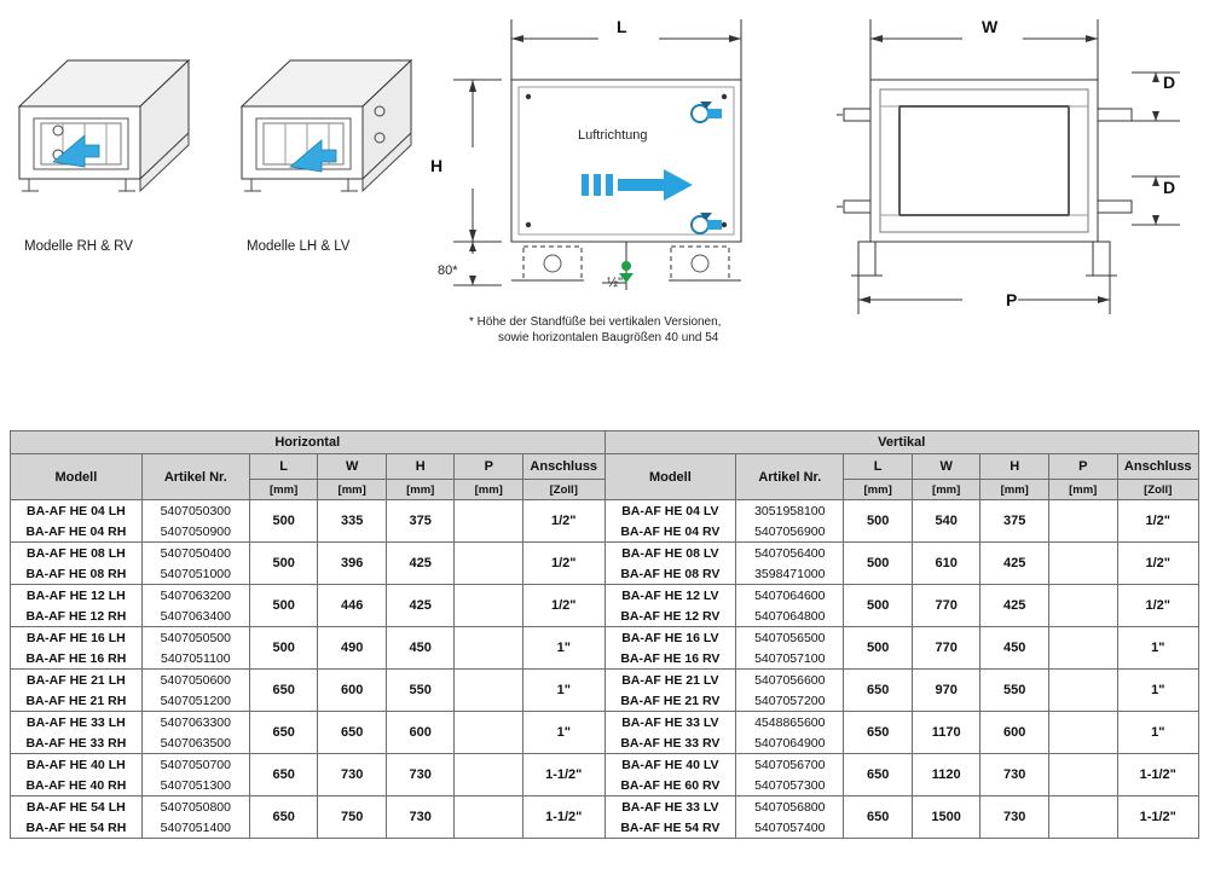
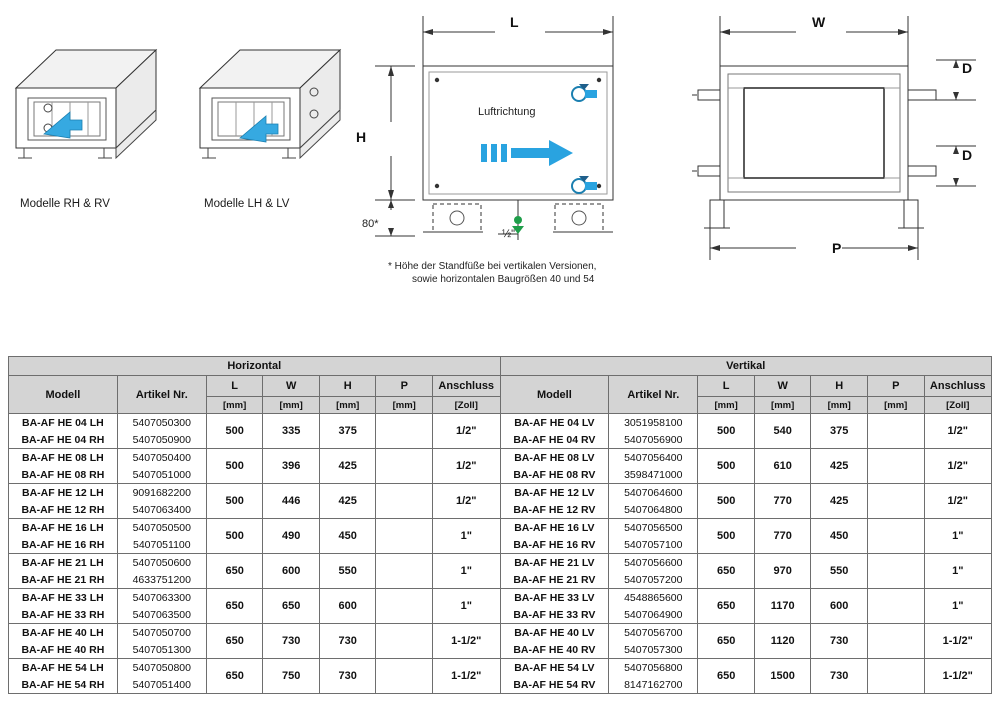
  Modelle RH & RV
  Modelle LH & LV
  L
  H
  80*
  Luftrichtung
  ½"
  * Höhe der Standfüße bei vertikalen Versionen,
  sowie horizontalen Baugrößen 40 und 54
  W
  P
  D
  D
  Horizontal	Vertikal
  Modell	Artikel Nr.	L	W	H	P	Anschluss	Modell	Artikel Nr.	L	W	H	P	Anschluss
  [mm]	[mm]	[mm]	[mm]	[Zoll]	[mm]	[mm]	[mm]	[mm]	[Zoll]
  BA-AF HE 04 LH	5407050300	500	335	375		1/2"	BA-AF HE 04 LV	3051958100	500	540	375		1/2"
  BA-AF HE 04 RH	5407050900	BA-AF HE 04 RV	5407056900
  BA-AF HE 08 LH	5407050400	500	396	425		1/2"	BA-AF HE 08 LV	5407056400	500	610	425		1/2"
  BA-AF HE 08 RH	5407051000	BA-AF HE 08 RV	3598471000
- BA-AF HE 12 LH	5407063200	500	446	425		1/2"	BA-AF HE 12 LV	5407064600	500	770	425		1/2"
+ BA-AF HE 12 LH	9091682200	500	446	425		1/2"	BA-AF HE 12 LV	5407064600	500	770	425		1/2"
  BA-AF HE 12 RH	5407063400	BA-AF HE 12 RV	5407064800
  BA-AF HE 16 LH	5407050500	500	490	450		1"	BA-AF HE 16 LV	5407056500	500	770	450		1"
  BA-AF HE 16 RH	5407051100	BA-AF HE 16 RV	5407057100
  BA-AF HE 21 LH	5407050600	650	600	550		1"	BA-AF HE 21 LV	5407056600	650	970	550		1"
- BA-AF HE 21 RH	5407051200	BA-AF HE 21 RV	5407057200
+ BA-AF HE 21 RH	4633751200	BA-AF HE 21 RV	5407057200
  BA-AF HE 33 LH	5407063300	650	650	600		1"	BA-AF HE 33 LV	4548865600	650	1170	600		1"
  BA-AF HE 33 RH	5407063500	BA-AF HE 33 RV	5407064900
  BA-AF HE 40 LH	5407050700	650	730	730		1-1/2"	BA-AF HE 40 LV	5407056700	650	1120	730		1-1/2"
- BA-AF HE 40 RH	5407051300	BA-AF HE 60 RV	5407057300
+ BA-AF HE 40 RH	5407051300	BA-AF HE 40 RV	5407057300
- BA-AF HE 54 LH	5407050800	650	750	730		1-1/2"	BA-AF HE 33 LV	5407056800	650	1500	730		1-1/2"
+ BA-AF HE 54 LH	5407050800	650	750	730		1-1/2"	BA-AF HE 54 LV	5407056800	650	1500	730		1-1/2"
- BA-AF HE 54 RH	5407051400	BA-AF HE 54 RV	5407057400
+ BA-AF HE 54 RH	5407051400	BA-AF HE 54 RV	8147162700
